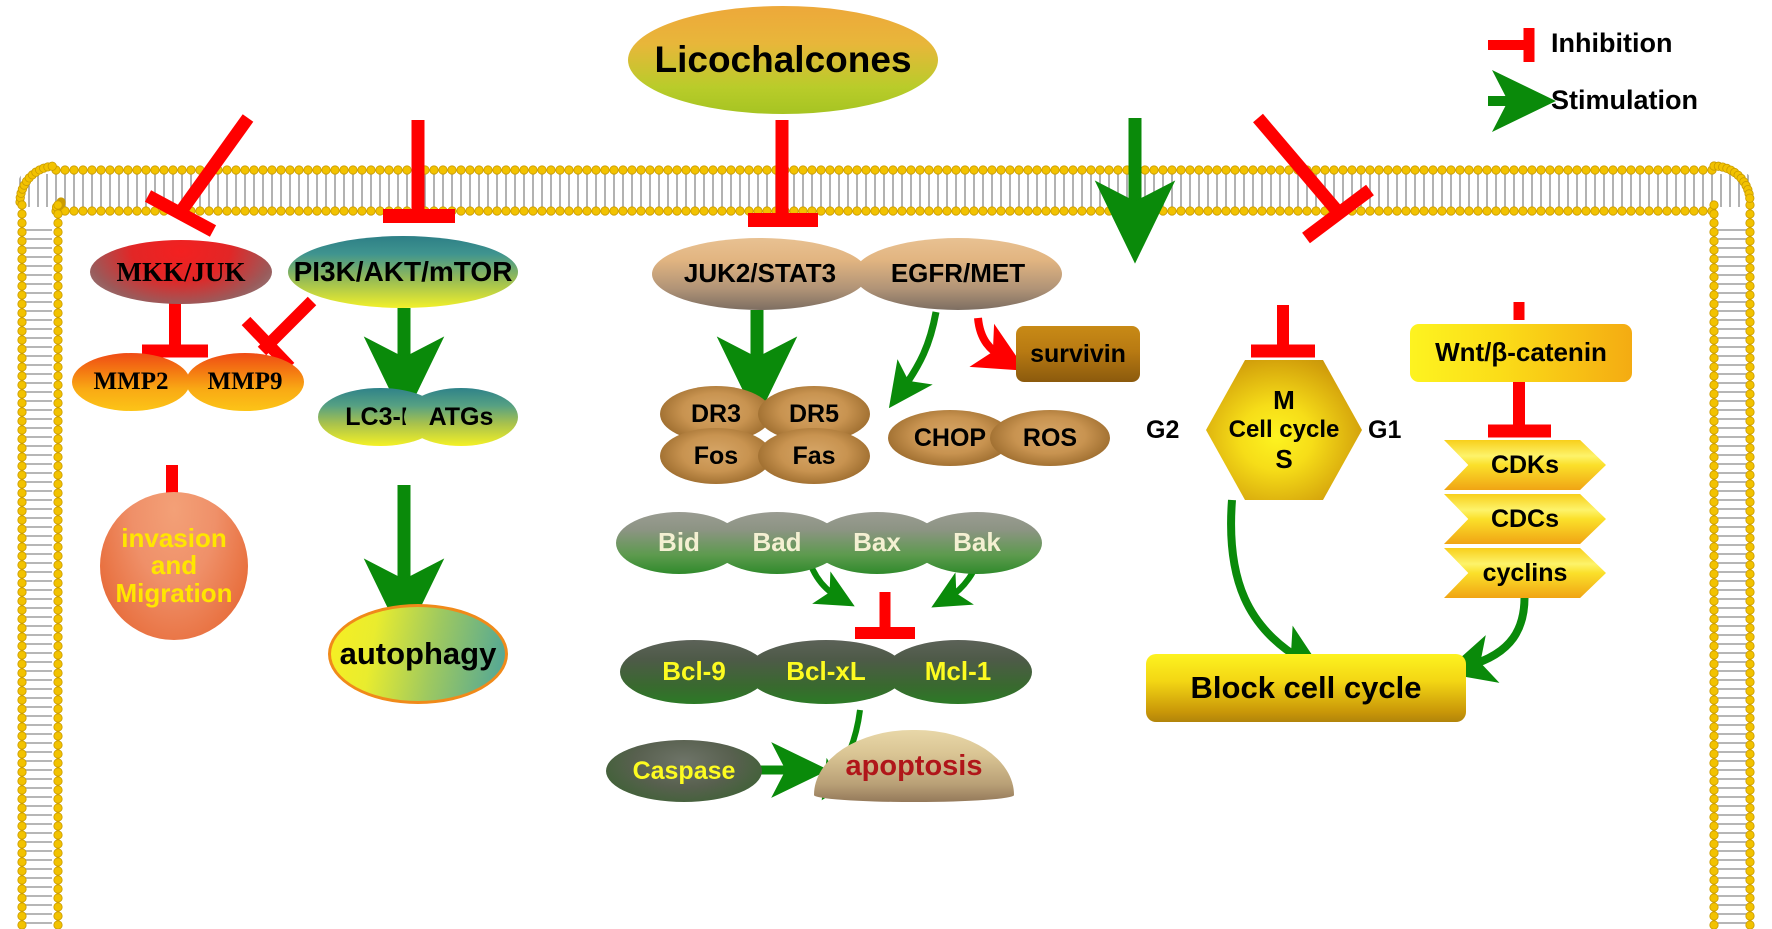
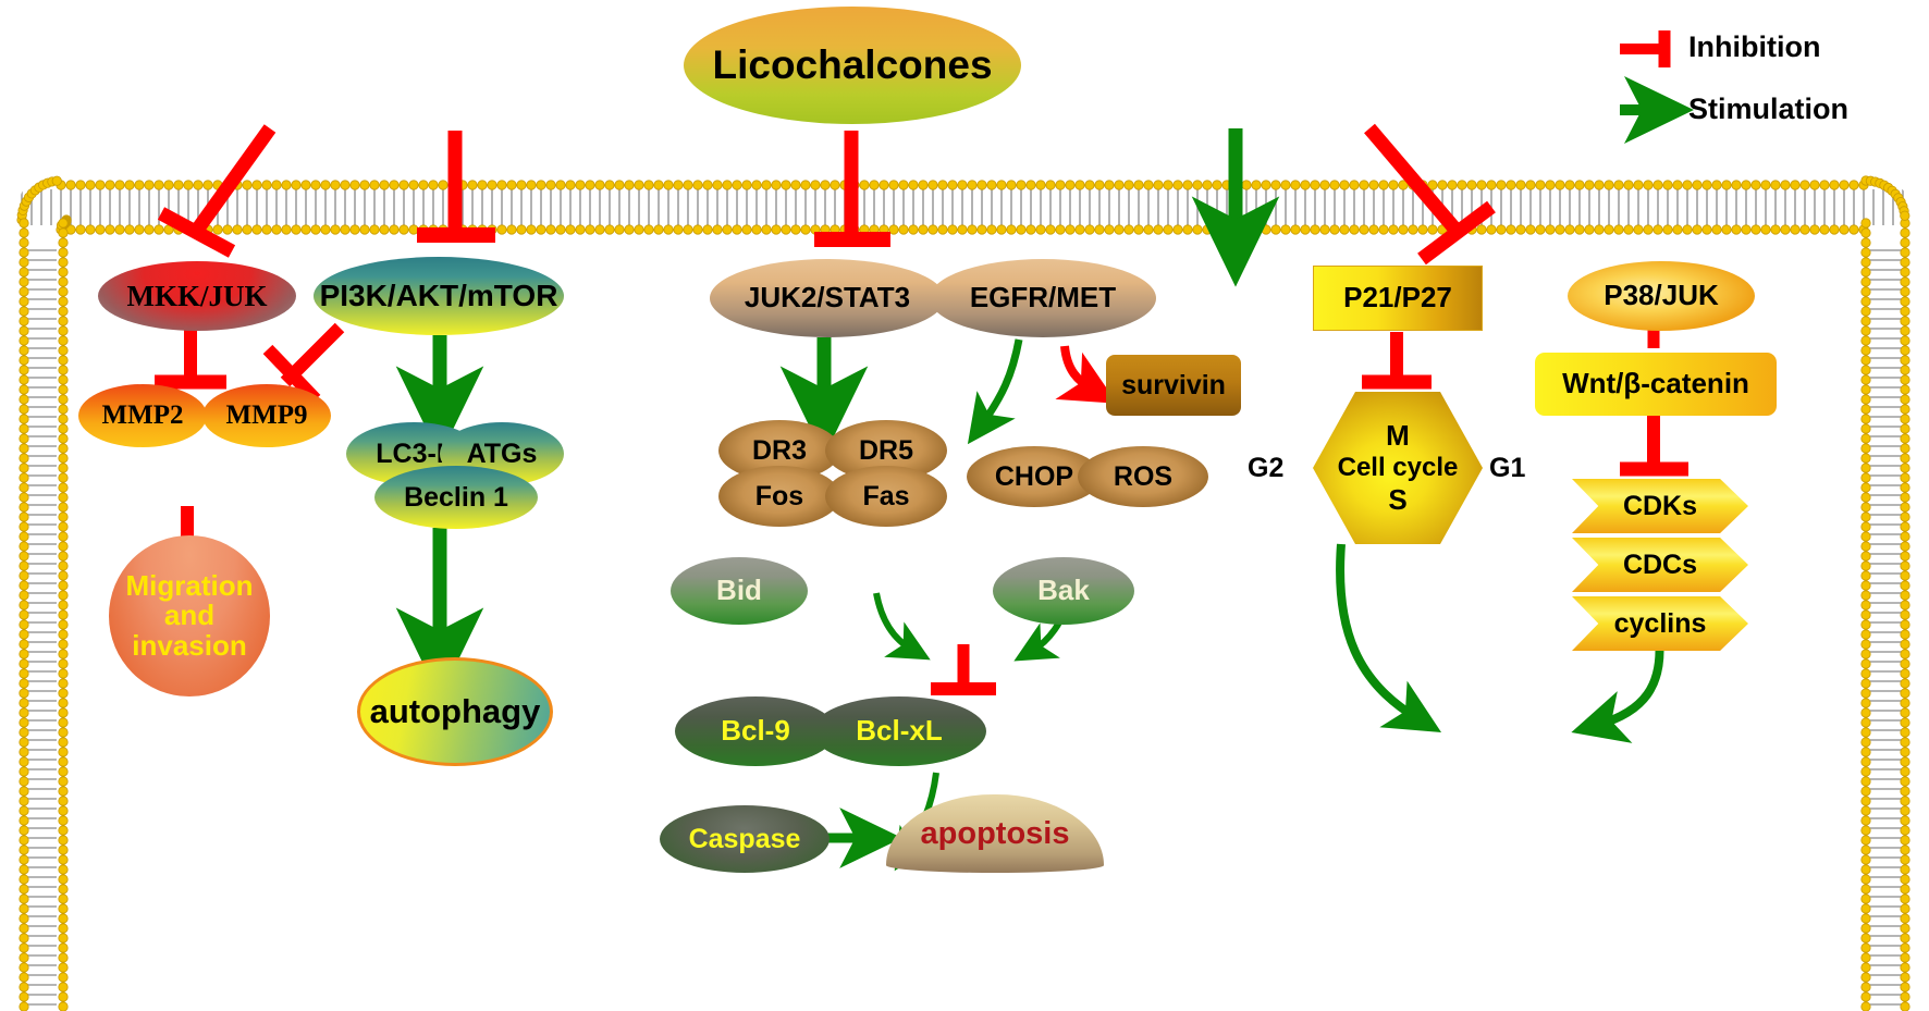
  Inhibition
  Stimulation
  Licochalcones
  MKK/JUK
  MMP2
  MMP9
- invasion
+ Migration
  and
- Migration
+ invasion
  PI3K/AKT/mTOR
  ATGs
+ Beclin 1
  autophagy
  JUK2/STAT3
  EGFR/MET
  survivin
  DR3
  DR5
  Fos
  Fas
  CHOP
  ROS
  Bid
- Bad
- Bax
  Bak
  Bcl-9
  Bcl-xL
- Mcl-1
  Caspase
  apoptosis
+ P21/P27
  M
  Cell cycle
  S
  G2
  G1
+ P38/JUK
  Wnt/β-catenin
  CDKs
  CDCs
  cyclins
- Block cell cycle
